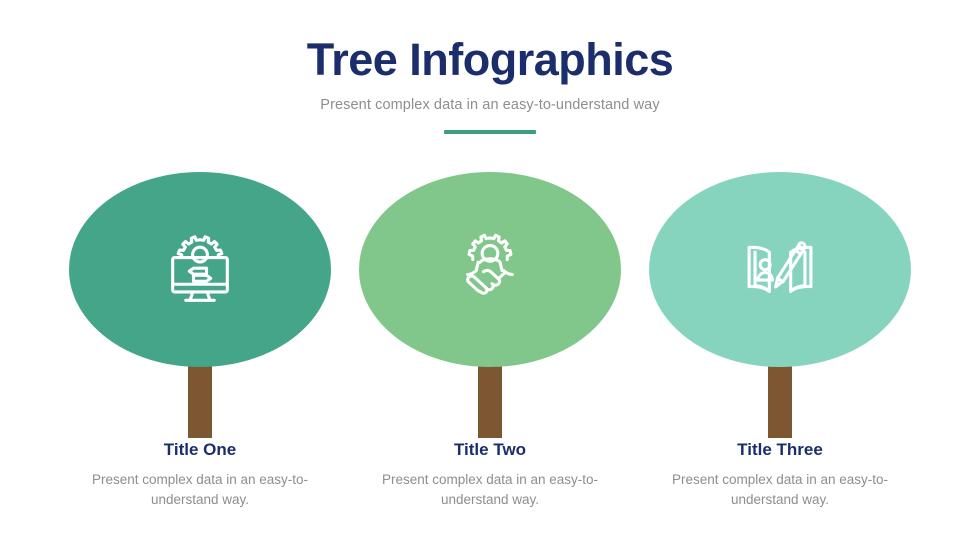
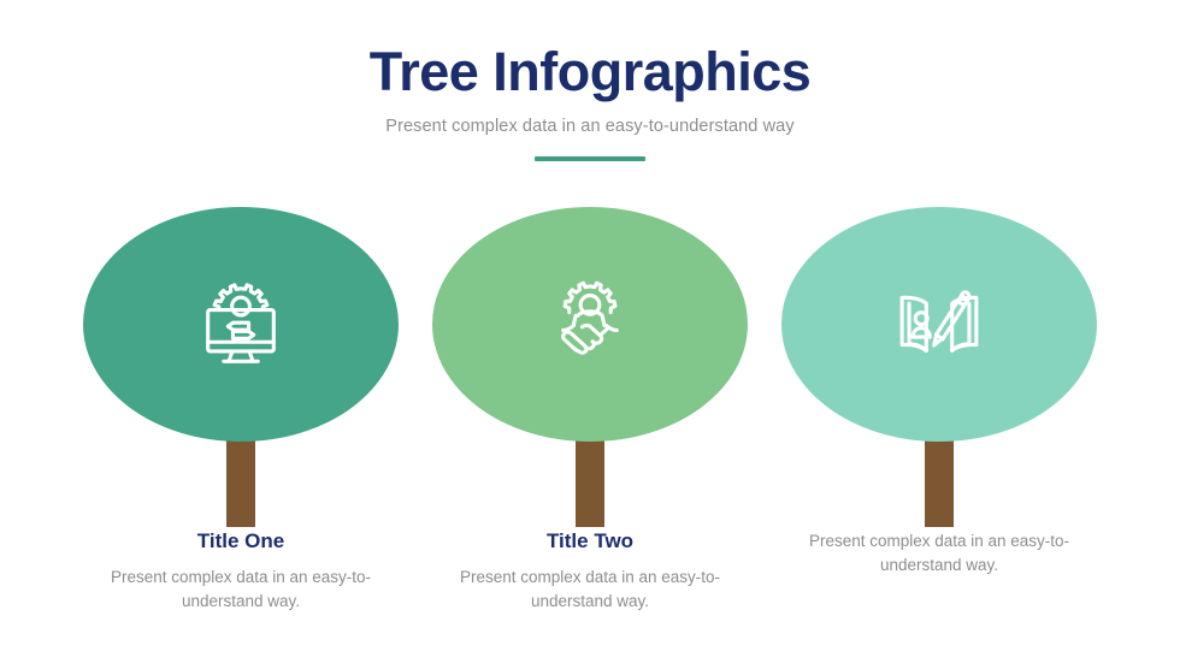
  Tree Infographics
  Present complex data in an easy-to-understand way
  Title One
  Present complex data in an easy-to-understand way.
  Title Two
  Present complex data in an easy-to-understand way.
- Title Three
  Present complex data in an easy-to-understand way.
